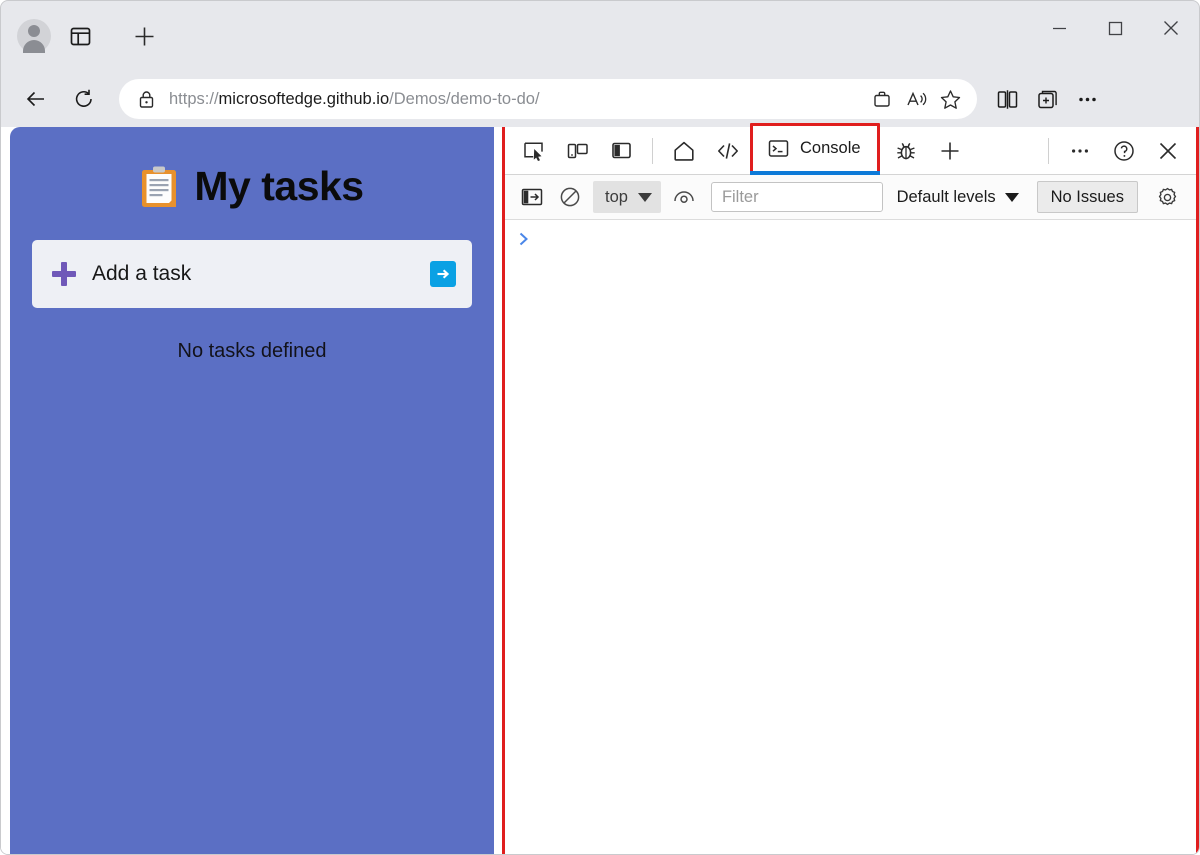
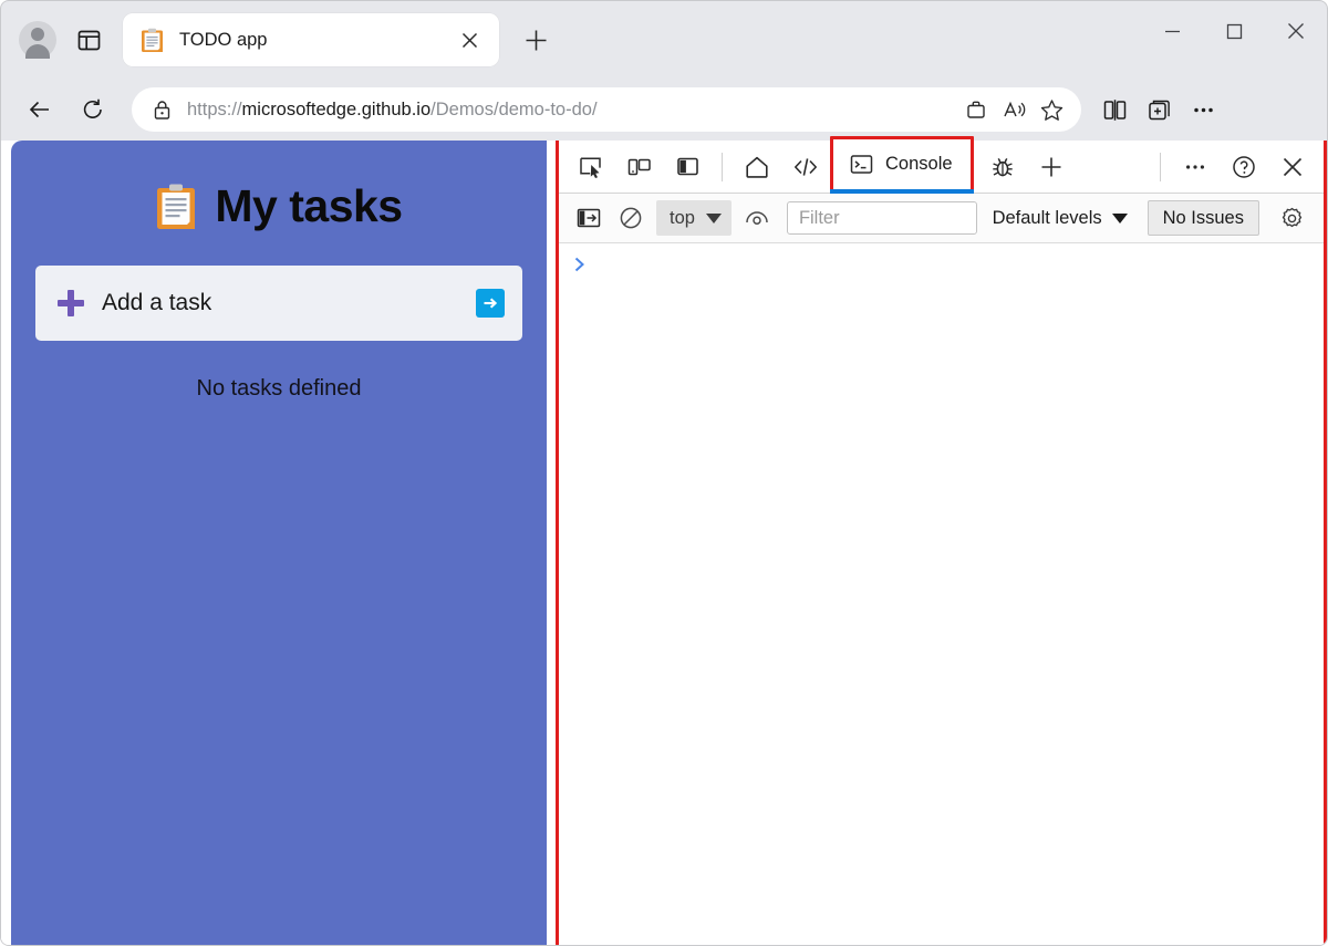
+ TODO app
  https://microsoftedge.github.io/Demos/demo-to-do/
  My tasks
  Add a task
  No tasks defined
  Console
  top
  Filter
  Default levels
  No Issues
